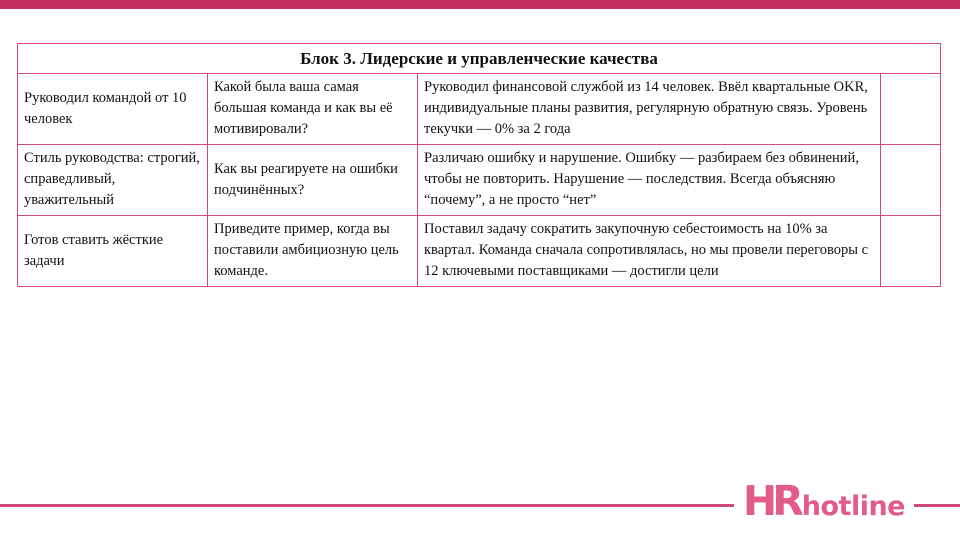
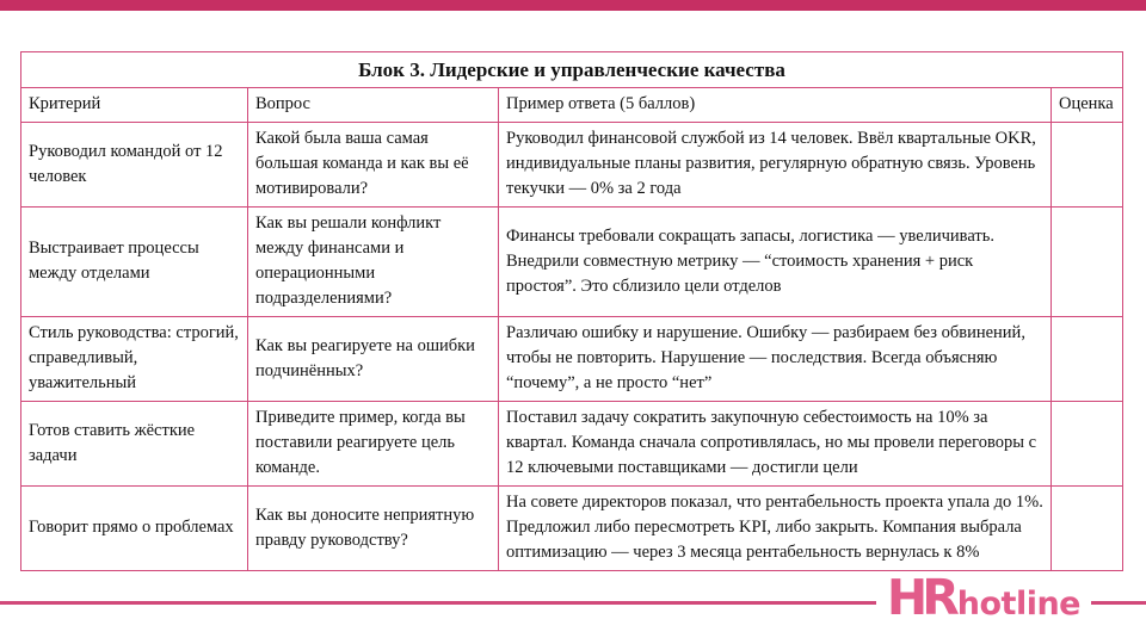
  Блок 3. Лидерские и управленческие качества
+ Критерий	Вопрос	Пример ответа (5 баллов)	Оценка
- Руководил командой от 10 человек	Какой была ваша самая большая команда и как вы её мотивировали?	Руководил финансовой службой из 14 человек. Ввёл квартальные OKR, индивидуальные планы развития, регулярную обратную связь. Уровень текучки — 0% за 2 года
+ Руководил командой от 12 человек	Какой была ваша самая большая команда и как вы её мотивировали?	Руководил финансовой службой из 14 человек. Ввёл квартальные OKR, индивидуальные планы развития, регулярную обратную связь. Уровень текучки — 0% за 2 года
+ Выстраивает процессы между отделами	Как вы решали конфликт между финансами и операционными подразделениями?	Финансы требовали сокращать запасы, логистика — увеличивать. Внедрили совместную метрику — “стоимость хранения + риск простоя”. Это сблизило цели отделов
  Стиль руководства: строгий, справедливый, уважительный	Как вы реагируете на ошибки подчинённых?	Различаю ошибку и нарушение. Ошибку — разбираем без обвинений, чтобы не повторить. Нарушение — последствия. Всегда объясняю “почему”, а не просто “нет”
- Готов ставить жёсткие задачи	Приведите пример, когда вы поставили амбициозную цель команде.	Поставил задачу сократить закупочную себестоимость на 10% за квартал. Команда сначала сопротивлялась, но мы провели переговоры с 12 ключевыми поставщиками — достигли цели
+ Готов ставить жёсткие задачи	Приведите пример, когда вы поставили реагируете цель команде.	Поставил задачу сократить закупочную себестоимость на 10% за квартал. Команда сначала сопротивлялась, но мы провели переговоры с 12 ключевыми поставщиками — достигли цели
+ Говорит прямо о проблемах	Как вы доносите неприятную правду руководству?	На совете директоров показал, что рентабельность проекта упала до 1%. Предложил либо пересмотреть KPI, либо закрыть. Компания выбрала оптимизацию — через 3 месяца рентабельность вернулась к 8%
  HRhotline
